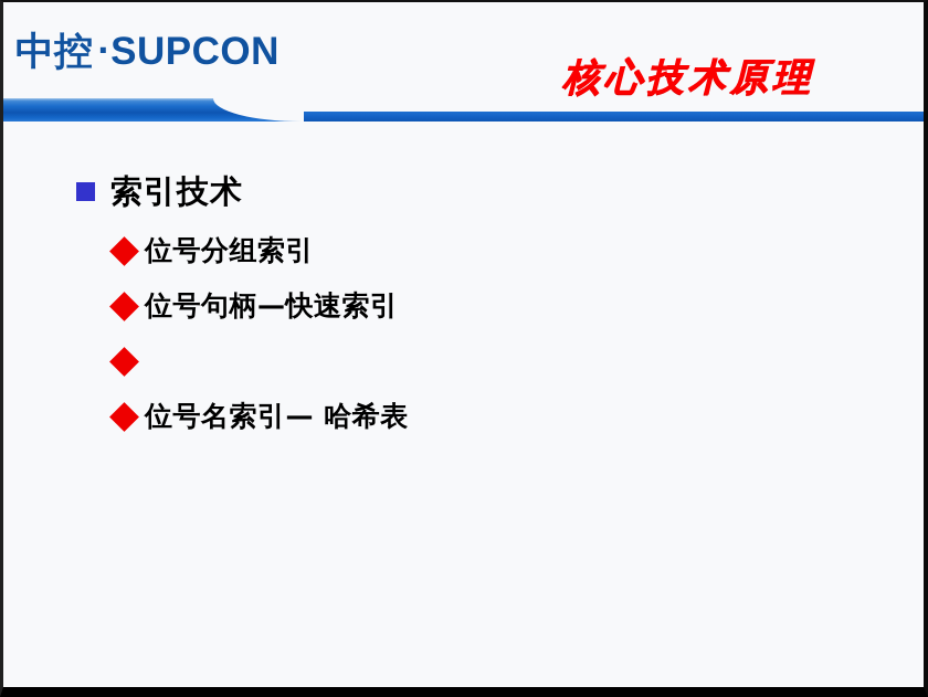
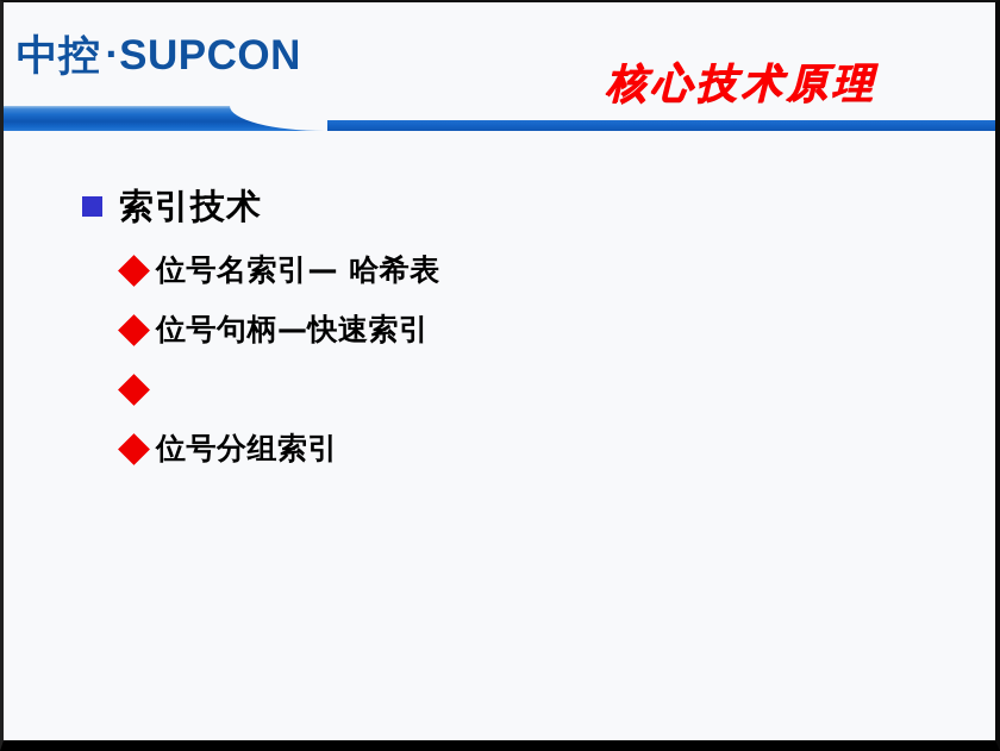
  中控 ·SUPCON
  核心技术原理
  索引技术
- 位号分组索引
+ 位号名索引— 哈希表
  位号句柄—快速索引
- 位号名索引— 哈希表
+ 位号分组索引
